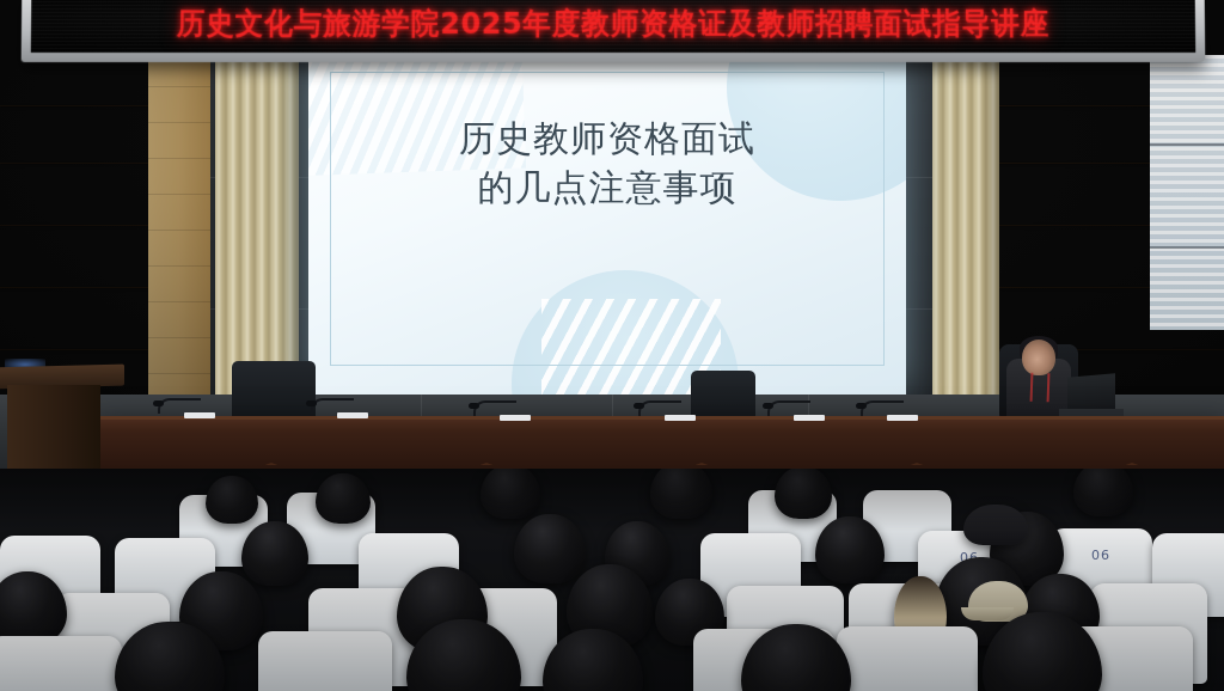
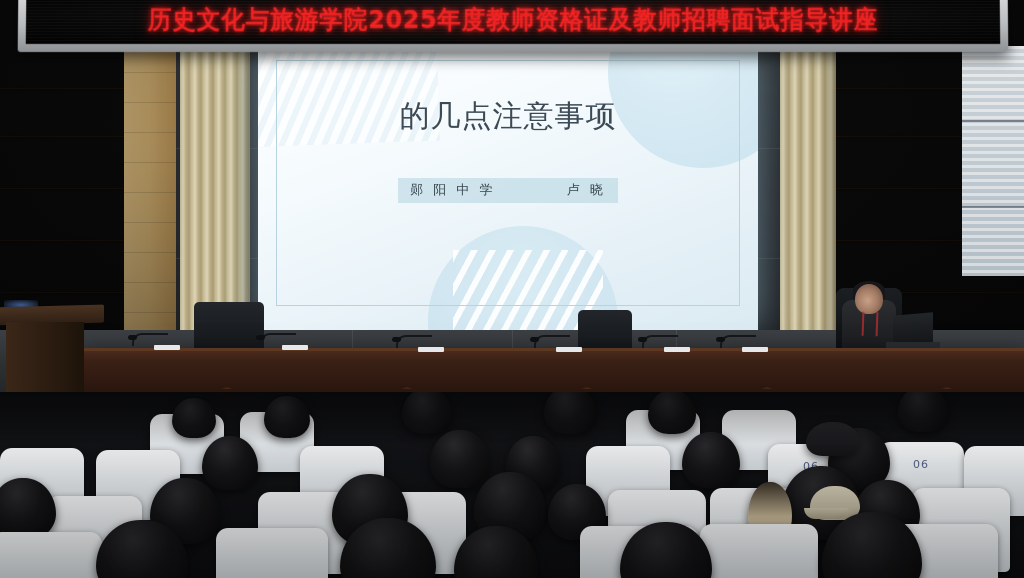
- 历史教师资格面试
  的几点注意事项
+ 郧 阳 中 学 卢 晓
